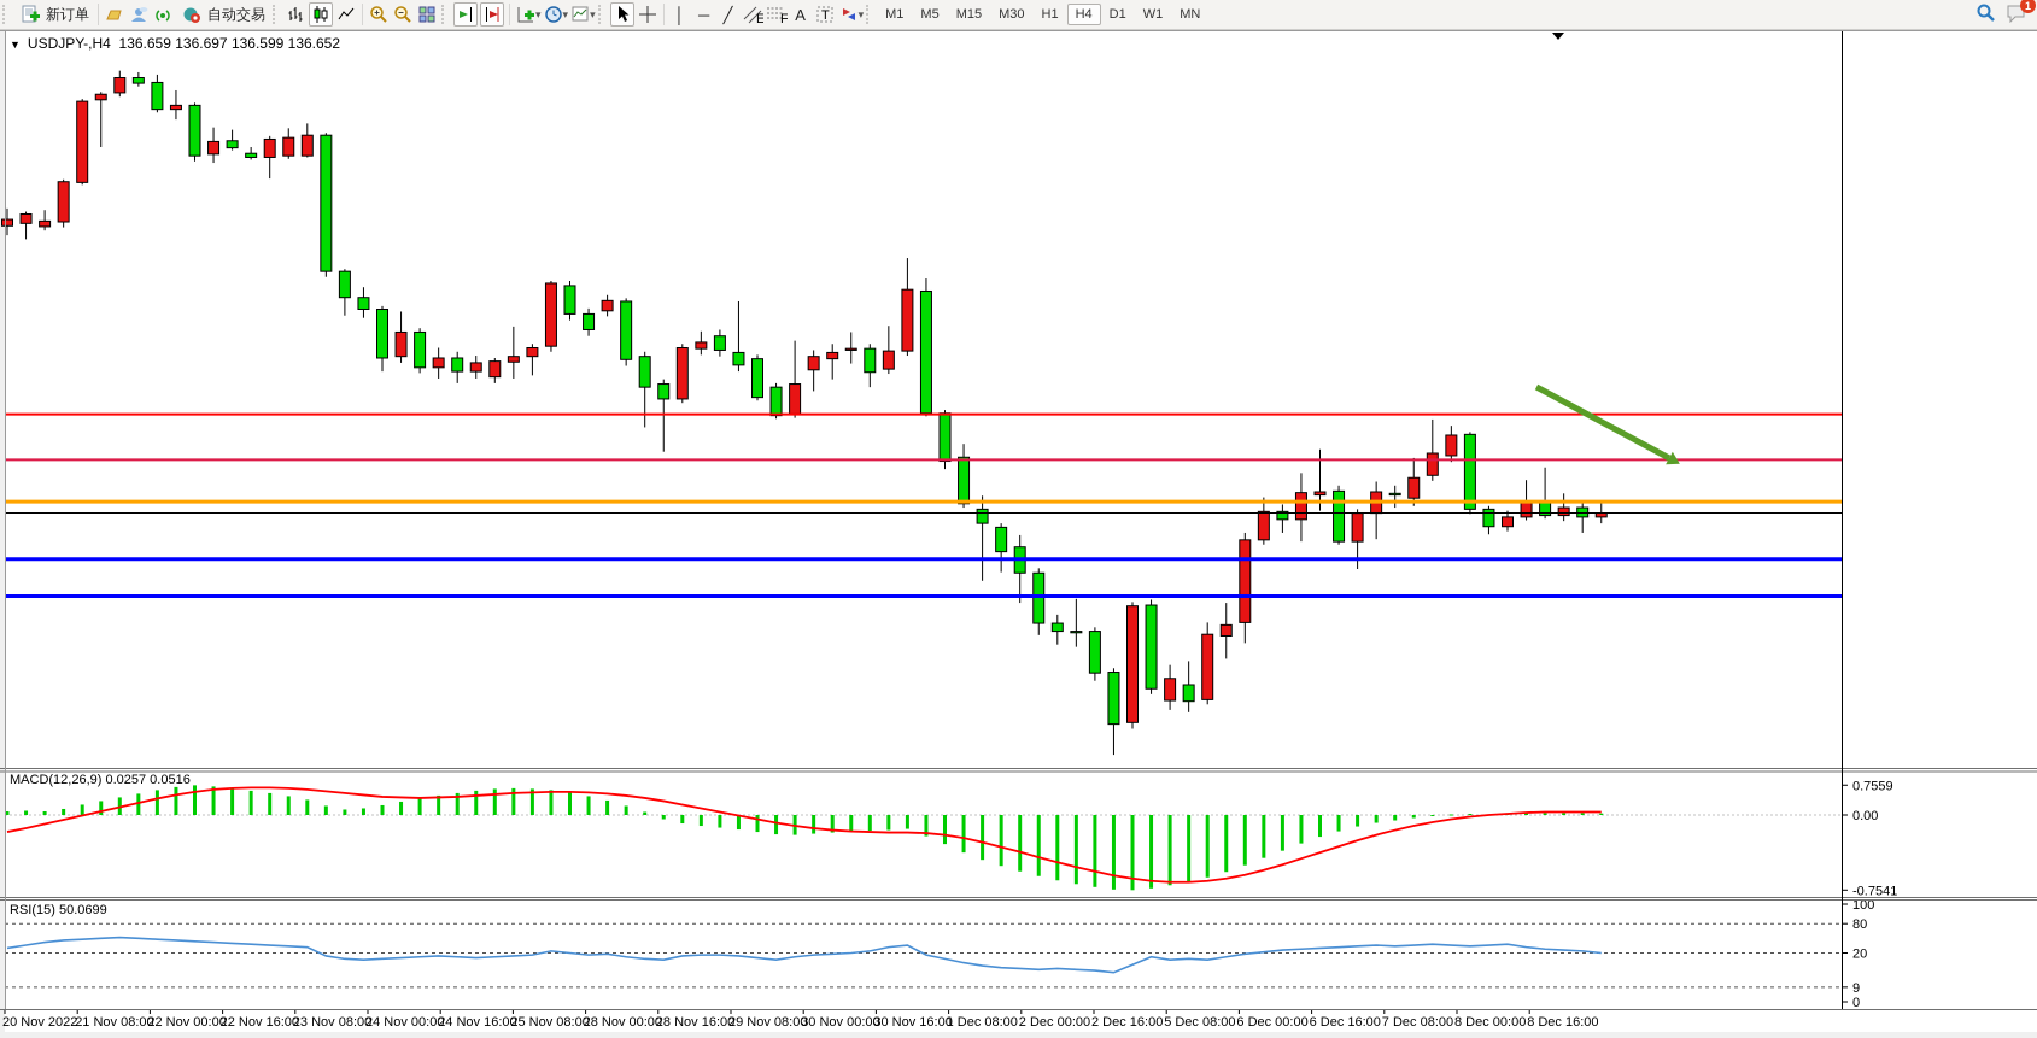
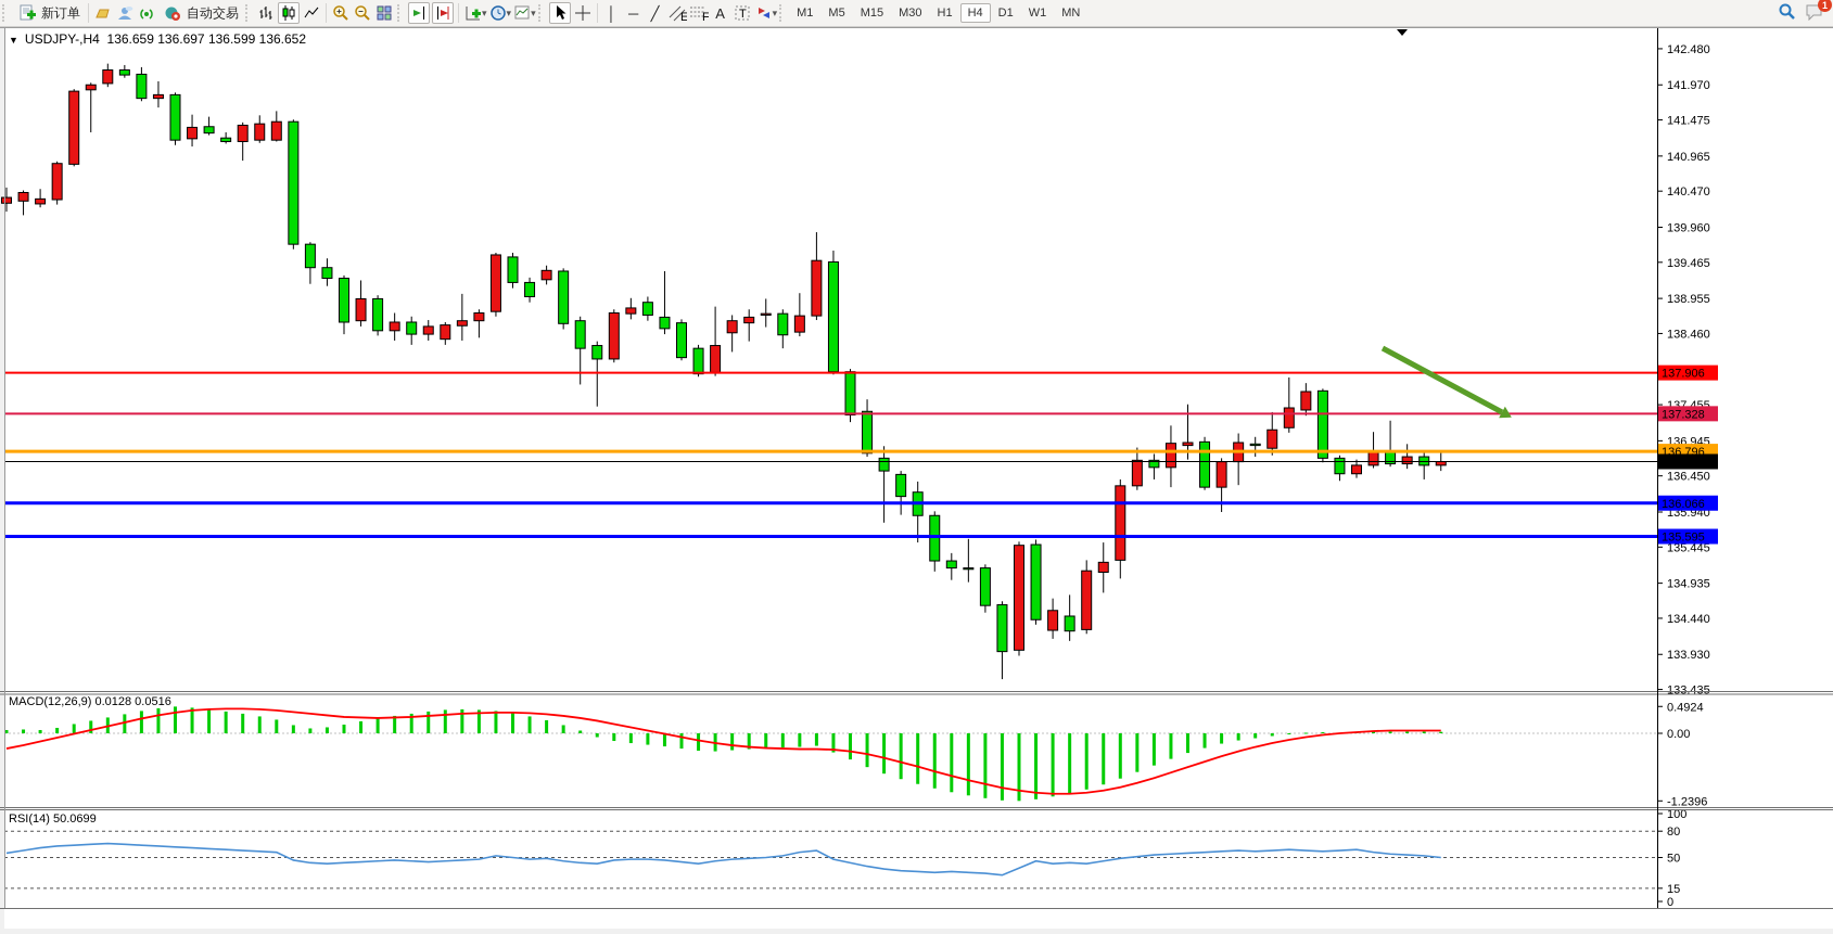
  新订单
  自动交易
  ▾
  ▾
  ▾
  │
  ─
  ╱
  E
  F
  A
  T
  ▾
  M1
  M5
  M15
  M30
  H1
  H4
  D1
  W1
  MN
  1
+ 142.480
+ 141.970
+ 141.475
+ 140.965
+ 140.470
+ 139.960
+ 139.465
+ 138.955
+ 138.460
+ 137.455
+ 136.945
+ 136.450
+ 135.940
+ 135.445
+ 134.935
+ 134.440
+ 133.930
+ 133.435
+ 137.906
+ 137.328
+ 136.796
+ 136.066
+ 135.595
+ 136.652
- 0.7559
+ 0.4924
  0.00
- -0.7541
+ -1.2396
  100
  80
- 20
+ 50
- 9
+ 15
  0
- 20 Nov 2022
- 21 Nov 08:00
- 22 Nov 00:00
- 22 Nov 16:00
- 23 Nov 08:00
- 24 Nov 00:00
- 24 Nov 16:00
- 25 Nov 08:00
- 28 Nov 00:00
- 28 Nov 16:00
- 29 Nov 08:00
- 30 Nov 00:00
- 30 Nov 16:00
- 1 Dec 08:00
- 2 Dec 00:00
- 2 Dec 16:00
- 5 Dec 08:00
- 6 Dec 00:00
- 6 Dec 16:00
- 7 Dec 08:00
- 8 Dec 00:00
- 8 Dec 16:00
  ▼ USDJPY-,H4 136.659 136.697 136.599 136.652
- MACD(12,26,9) 0.0257 0.0516
+ MACD(12,26,9) 0.0128 0.0516
- RSI(15) 50.0699
+ RSI(14) 50.0699
